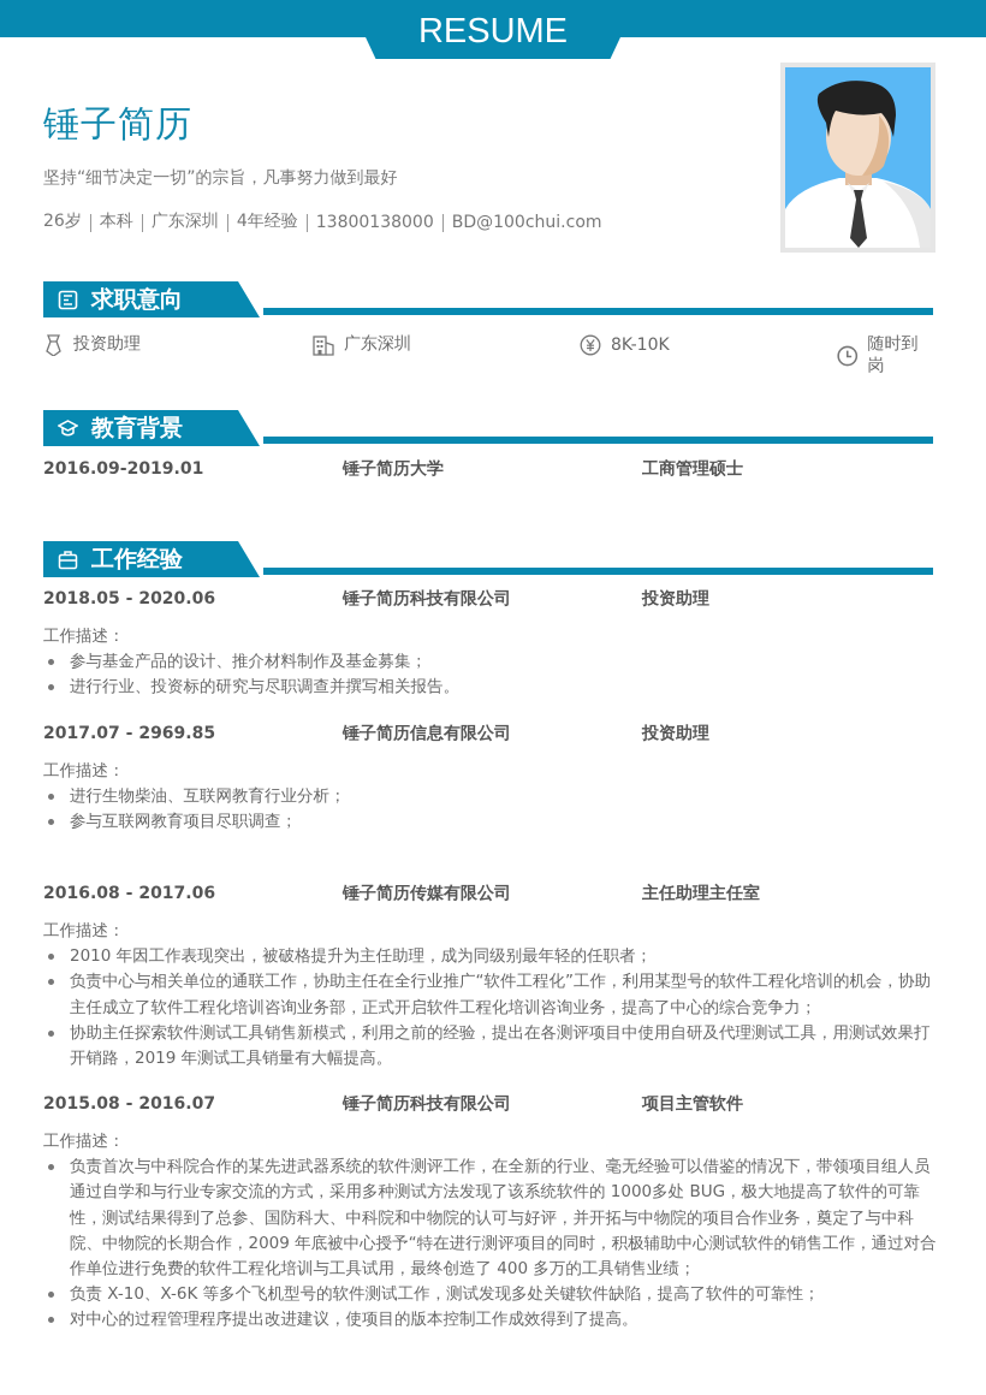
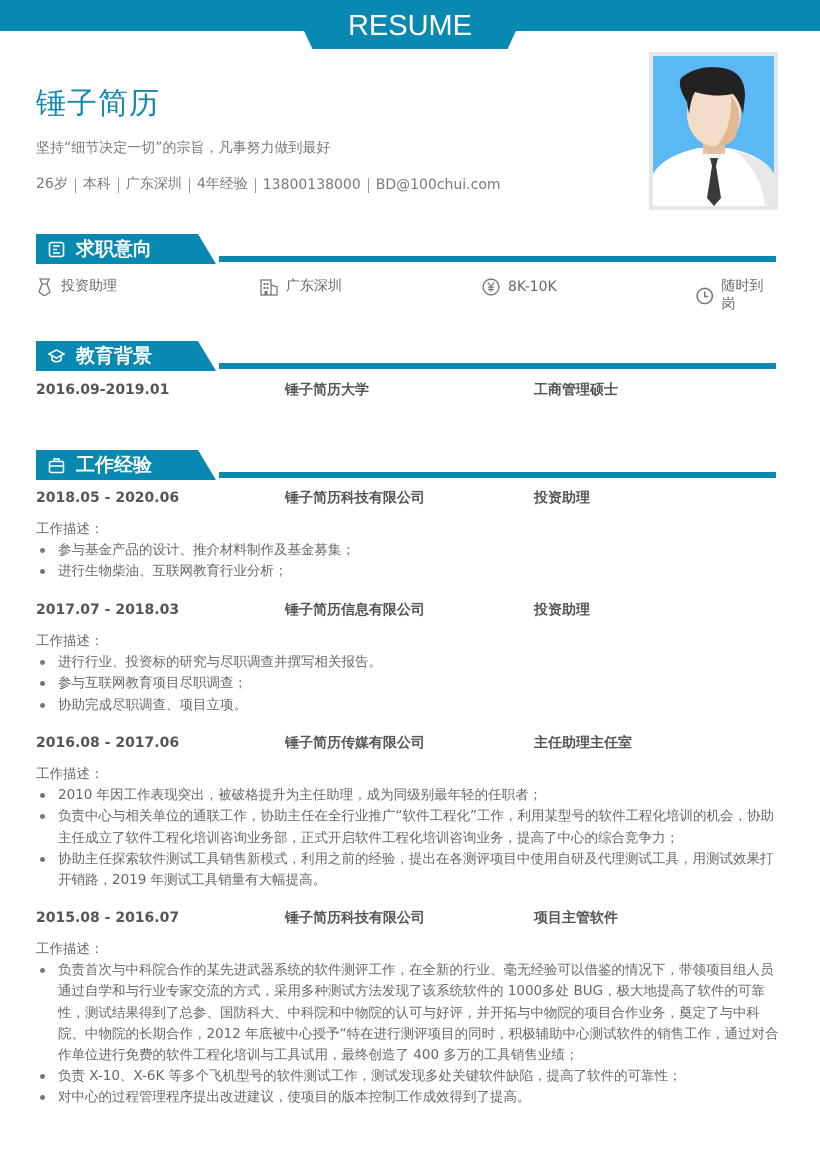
  RESUME
  锤子简历
  坚持“细节决定一切”的宗旨，凡事努力做到最好
  26岁
  本科
  广东深圳
  4年经验
  13800138000
  BD@100chui.com
  求职意向
  投资助理
  广东深圳
  8K-10K
  随时到岗
  教育背景
  2016.09-2019.01
  锤子简历大学
  工商管理硕士
  工作经验
  2018.05 - 2020.06
  锤子简历科技有限公司
  投资助理
  工作描述：
  参与基金产品的设计、推介材料制作及基金募集；
- 进行行业、投资标的研究与尽职调查并撰写相关报告。
+ 进行生物柴油、互联网教育行业分析；
- 2017.07 - 2969.85
+ 2017.07 - 2018.03
  锤子简历信息有限公司
  投资助理
  工作描述：
- 进行生物柴油、互联网教育行业分析；
+ 进行行业、投资标的研究与尽职调查并撰写相关报告。
  参与互联网教育项目尽职调查；
+ 协助完成尽职调查、项目立项。
  2016.08 - 2017.06
  锤子简历传媒有限公司
  主任助理主任室
  工作描述：
  2010 年因工作表现突出，被破格提升为主任助理，成为同级别最年轻的任职者；
  负责中心与相关单位的通联工作，协助主任在全行业推广“软件工程化”工作，利用某型号的软件工程化培训的机会，协助主任成立了软件工程化培训咨询业务部，正式开启软件工程化培训咨询业务，提高了中心的综合竞争力；
  协助主任探索软件测试工具销售新模式，利用之前的经验，提出在各测评项目中使用自研及代理测试工具，用测试效果打开销路，2019 年测试工具销量有大幅提高。
  2015.08 - 2016.07
  锤子简历科技有限公司
  项目主管软件
  工作描述：
- 负责首次与中科院合作的某先进武器系统的软件测评工作，在全新的行业、毫无经验可以借鉴的情况下，带领项目组人员通过自学和与行业专家交流的方式，采用多种测试方法发现了该系统软件的 1000多处 BUG，极大地提高了软件的可靠性，测试结果得到了总参、国防科大、中科院和中物院的认可与好评，并开拓与中物院的项目合作业务，奠定了与中科院、中物院的长期合作，2009 年底被中心授予“特在进行测评项目的同时，积极辅助中心测试软件的销售工作，通过对合作单位进行免费的软件工程化培训与工具试用，最终创造了 400 多万的工具销售业绩；
+ 负责首次与中科院合作的某先进武器系统的软件测评工作，在全新的行业、毫无经验可以借鉴的情况下，带领项目组人员通过自学和与行业专家交流的方式，采用多种测试方法发现了该系统软件的 1000多处 BUG，极大地提高了软件的可靠性，测试结果得到了总参、国防科大、中科院和中物院的认可与好评，并开拓与中物院的项目合作业务，奠定了与中科院、中物院的长期合作，2012 年底被中心授予“特在进行测评项目的同时，积极辅助中心测试软件的销售工作，通过对合作单位进行免费的软件工程化培训与工具试用，最终创造了 400 多万的工具销售业绩；
  负责 X-10、X-6K 等多个飞机型号的软件测试工作，测试发现多处关键软件缺陷，提高了软件的可靠性；
  对中心的过程管理程序提出改进建议，使项目的版本控制工作成效得到了提高。
